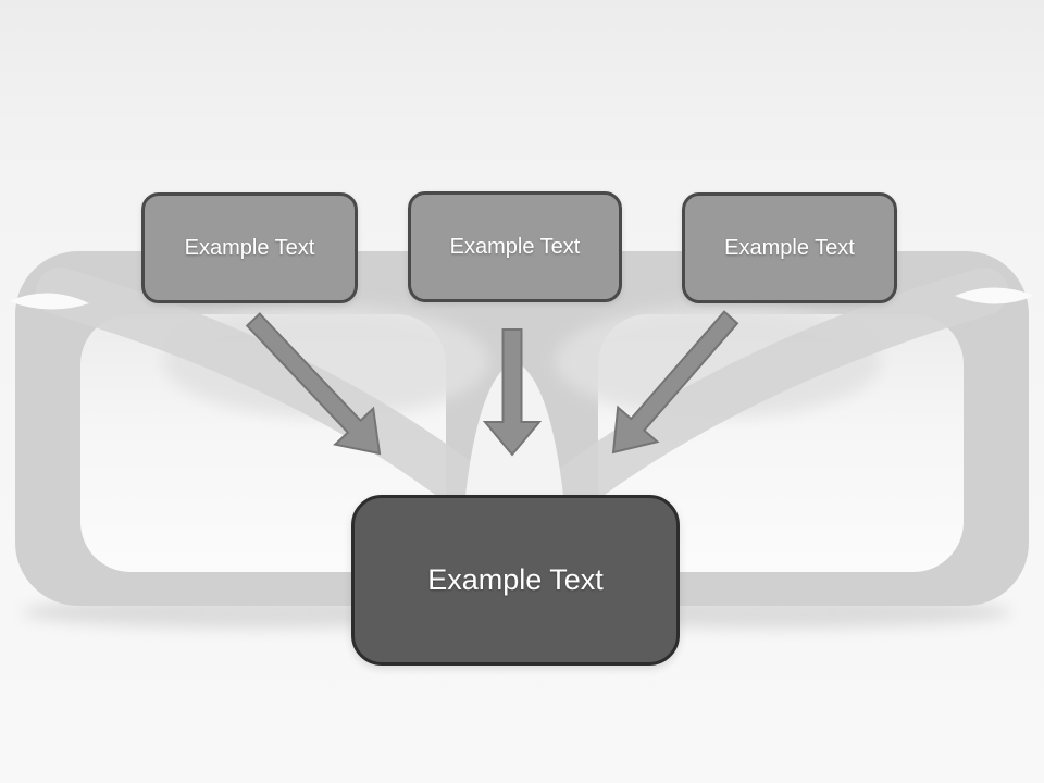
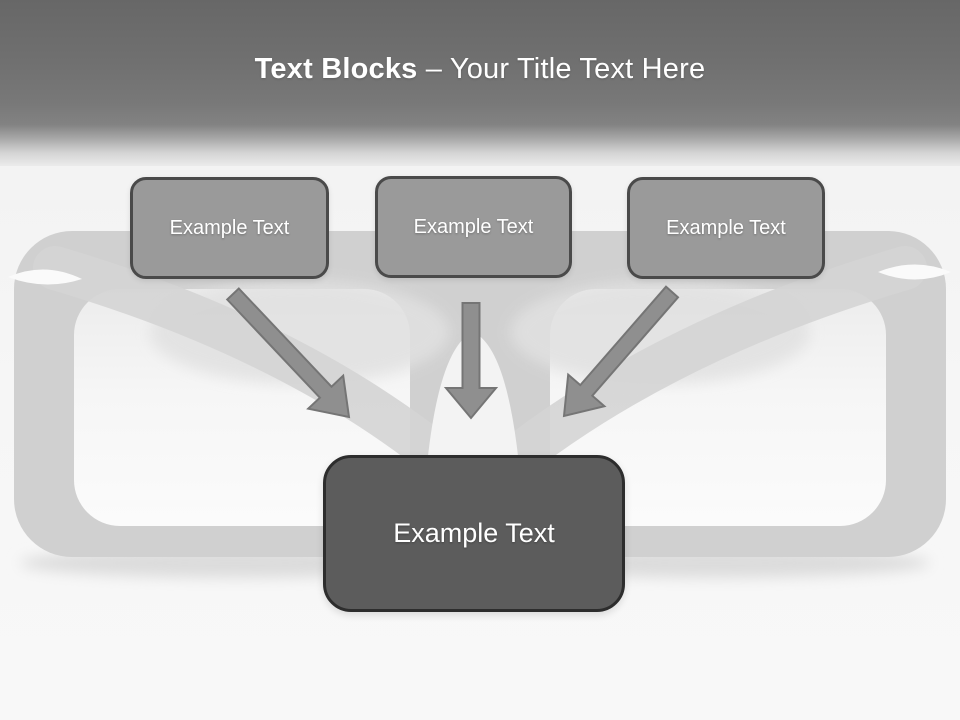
+ Text Blocks – Your Title Text Here
  Example Text
  Example Text
  Example Text
  Example Text
